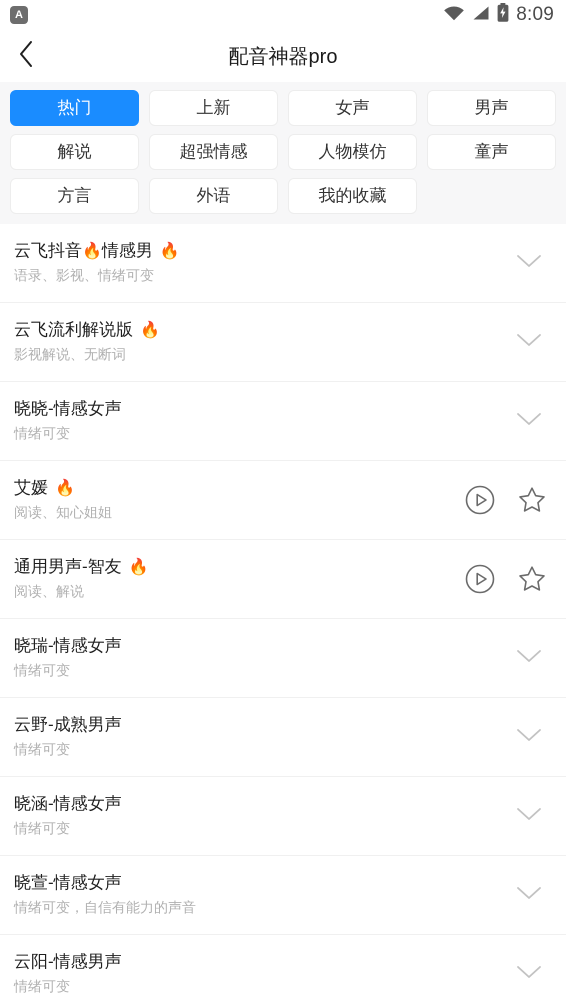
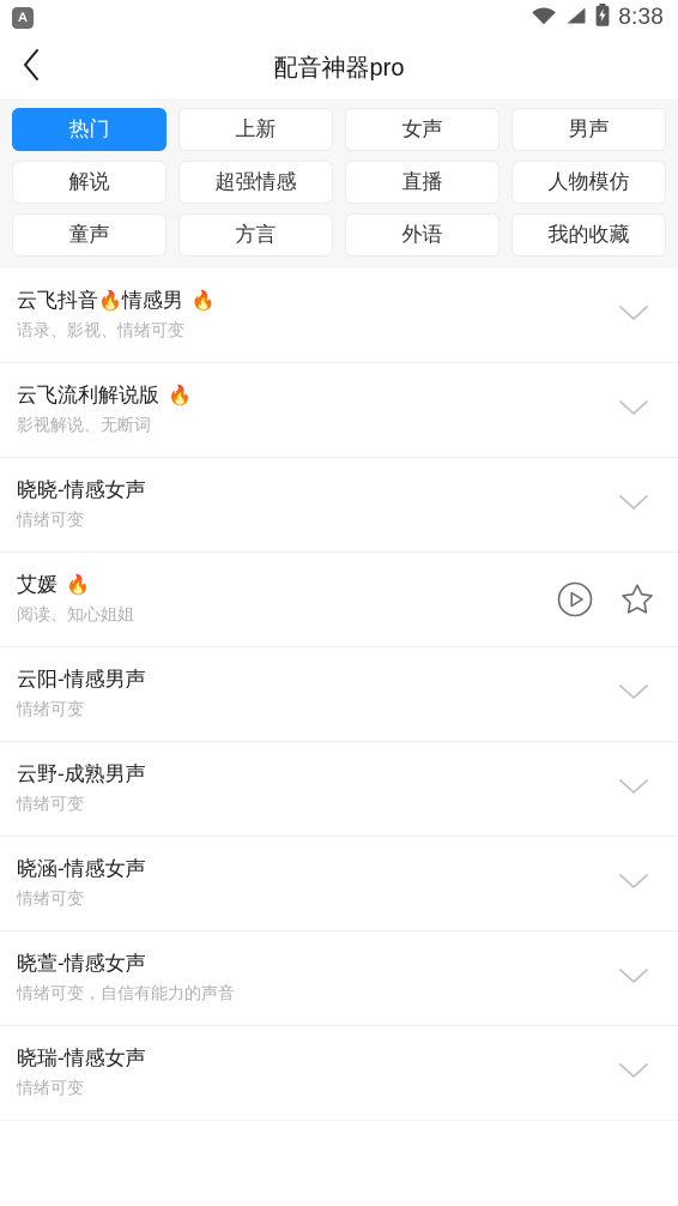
  A
- 8:09
+ 8:38
  配音神器pro
  热门
  上新
  女声
  男声
  解说
  超强情感
+ 直播
  人物模仿
  童声
  方言
  外语
  我的收藏
  云飞抖音🔥情感男 🔥
  语录、影视、情绪可变
  云飞流利解说版 🔥
  影视解说、无断词
  晓晓-情感女声
  情绪可变
  艾媛 🔥
  阅读、知心姐姐
- 通用男声-智友 🔥
- 阅读、解说
- 晓瑞-情感女声
+ 云阳-情感男声
  情绪可变
  云野-成熟男声
  情绪可变
  晓涵-情感女声
  情绪可变
  晓萱-情感女声
  情绪可变，自信有能力的声音
- 云阳-情感男声
+ 晓瑞-情感女声
  情绪可变
